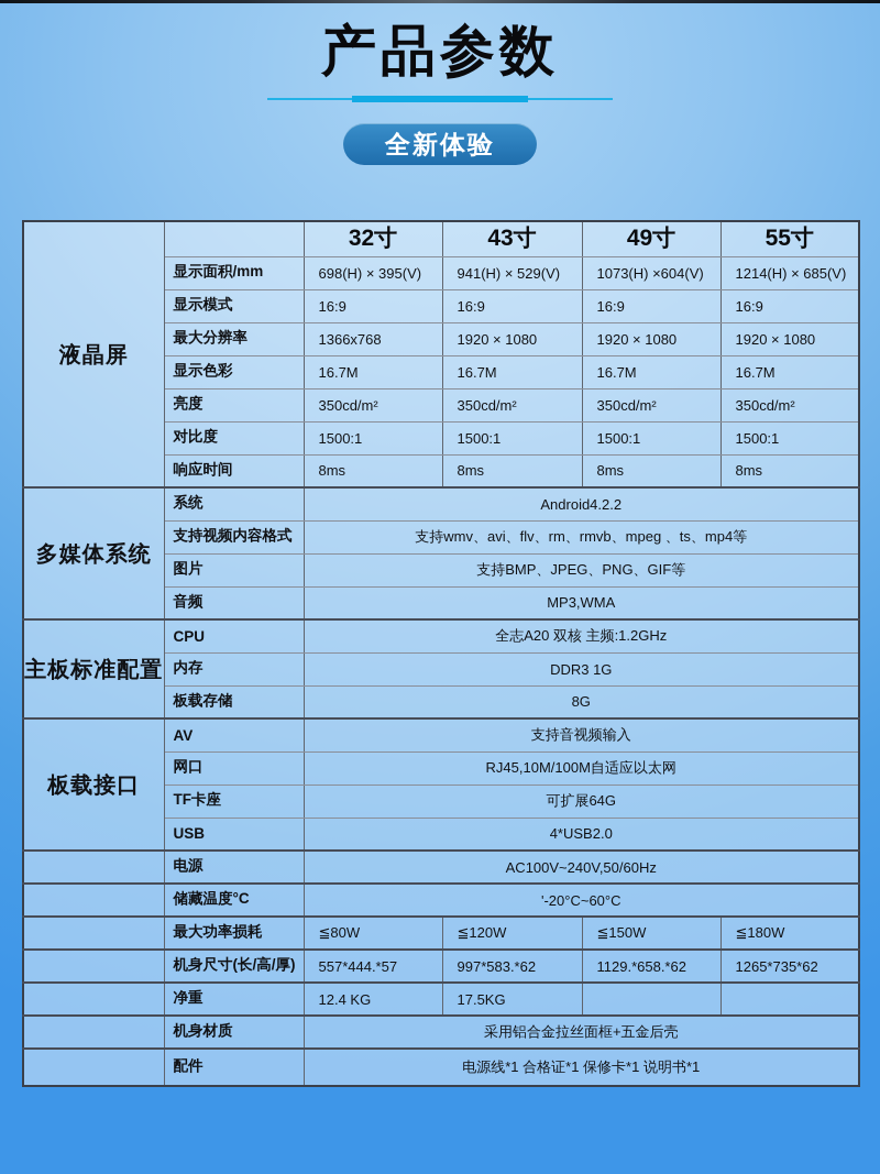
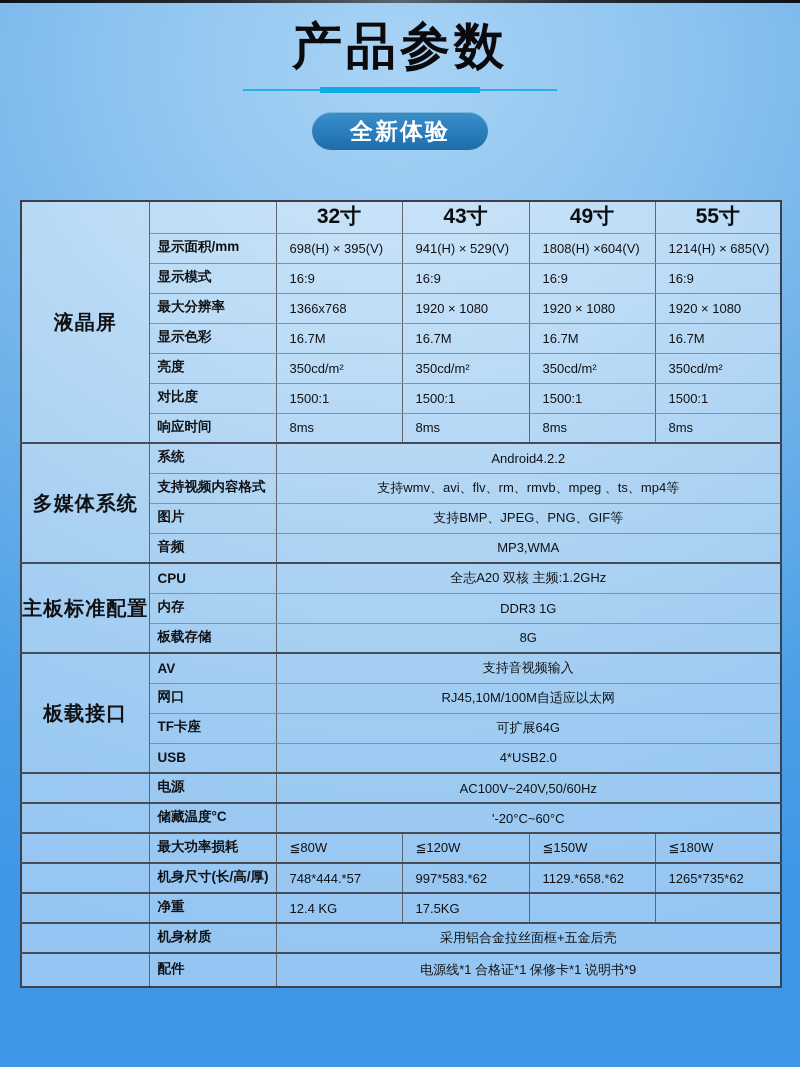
  产品参数
  全新体验
  液晶屏		32寸	43寸	49寸	55寸
- 显示面积/mm	698(H) × 395(V)	941(H) × 529(V)	1073(H) ×604(V)	1214(H) × 685(V)
+ 显示面积/mm	698(H) × 395(V)	941(H) × 529(V)	1808(H) ×604(V)	1214(H) × 685(V)
  显示模式	16:9	16:9	16:9	16:9
  最大分辨率	1366x768	1920 × 1080	1920 × 1080	1920 × 1080
  显示色彩	16.7M	16.7M	16.7M	16.7M
  亮度	350cd/m²	350cd/m²	350cd/m²	350cd/m²
  对比度	1500:1	1500:1	1500:1	1500:1
  响应时间	8ms	8ms	8ms	8ms
  多媒体系统	系统	Android4.2.2
  支持视频内容格式	支持wmv、avi、flv、rm、rmvb、mpeg 、ts、mp4等
  图片	支持BMP、JPEG、PNG、GIF等
  音频	MP3,WMA
  主板标准配置	CPU	全志A20 双核 主频:1.2GHz
  内存	DDR3 1G
  板载存储	8G
  板载接口	AV	支持音视频输入
  网口	RJ45,10M/100M自适应以太网
  TF卡座	可扩展64G
  USB	4*USB2.0
  	电源	AC100V~240V,50/60Hz
  	储藏温度°C	'-20°C~60°C
  	最大功率损耗	≦80W	≦120W	≦150W	≦180W
- 	机身尺寸(长/高/厚)	557*444.*57	997*583.*62	1129.*658.*62	1265*735*62
+ 	机身尺寸(长/高/厚)	748*444.*57	997*583.*62	1129.*658.*62	1265*735*62
  	净重	12.4 KG	17.5KG
  	机身材质	采用铝合金拉丝面框+五金后壳
- 	配件	电源线*1 合格证*1 保修卡*1 说明书*1
+ 	配件	电源线*1 合格证*1 保修卡*1 说明书*9
